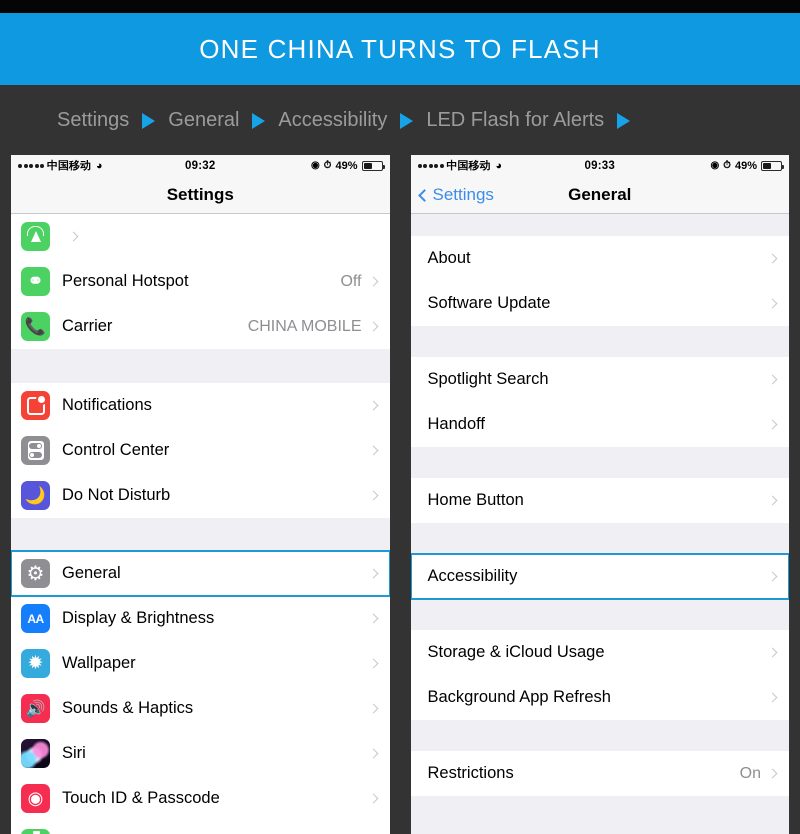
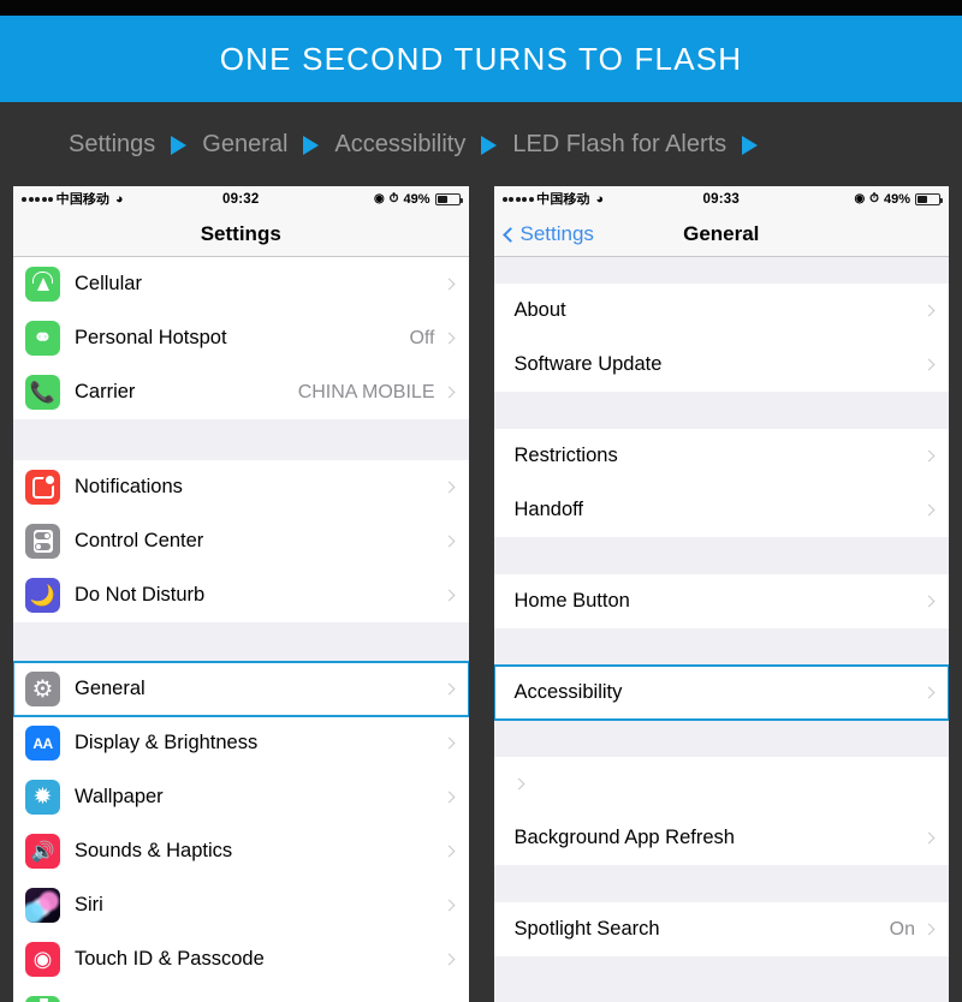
- ONE CHINA TURNS TO FLASH
+ ONE SECOND TURNS TO FLASH
  Settings
  General
  Accessibility
  LED Flash for Alerts
  中国移动
  ◕
  09:32
  ◉
  ⏱
  49%
  Settings
+ Cellular
  ⚭
  Personal Hotspot
  Off
  📞
  Carrier
  CHINA MOBILE
  Notifications
  Control Center
  🌙
  Do Not Disturb
  ⚙
  General
  AA
  Display & Brightness
  ✹
  Wallpaper
  🔊
  Sounds & Haptics
  Siri
  ◉
  Touch ID & Passcode
  中国移动
  ◕
  09:33
  ◉
  ⏱
  49%
  Settings
  General
  About
  Software Update
- Spotlight Search
+ Restrictions
  Handoff
  Home Button
  Accessibility
- Storage & iCloud Usage
  Background App Refresh
- Restrictions
+ Spotlight Search
  On
